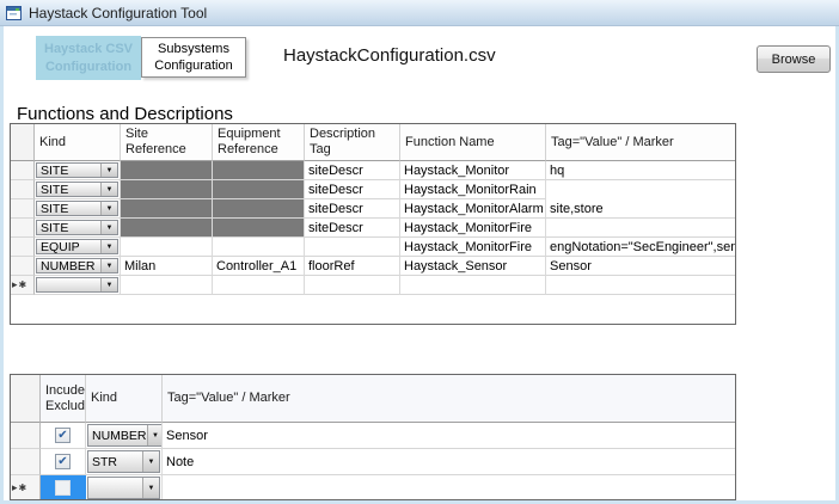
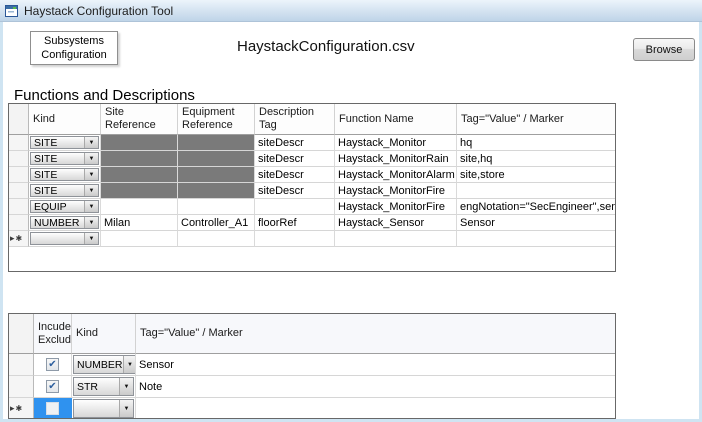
  Haystack Configuration Tool
- Haystack CSV Configuration
  Subsystems Configuration
  HaystackConfiguration.csv
  Browse
  Functions and Descriptions
  Kind
  Site Reference
  Equipment Reference
  Description Tag
  Function Name
  Tag="Value" / Marker
  SITE
  siteDescr
  Haystack_Monitor
  hq
  SITE
  siteDescr
  Haystack_MonitorRain
+ site,hq
  SITE
  siteDescr
  Haystack_MonitorAlarm
  site,store
  SITE
  siteDescr
  Haystack_MonitorFire
  EQUIP
  Haystack_MonitorFire
  engNotation="SecEngineer",sen
  NUMBER
  Milan
  Controller_A1
  floorRef
  Haystack_Sensor
  Sensor
  ▸
  ✱
  Incude Exclud
  Kind
  Tag="Value" / Marker
  ✔
  NUMBER
  Sensor
  ✔
  STR
  Note
  ▸
  ✱
